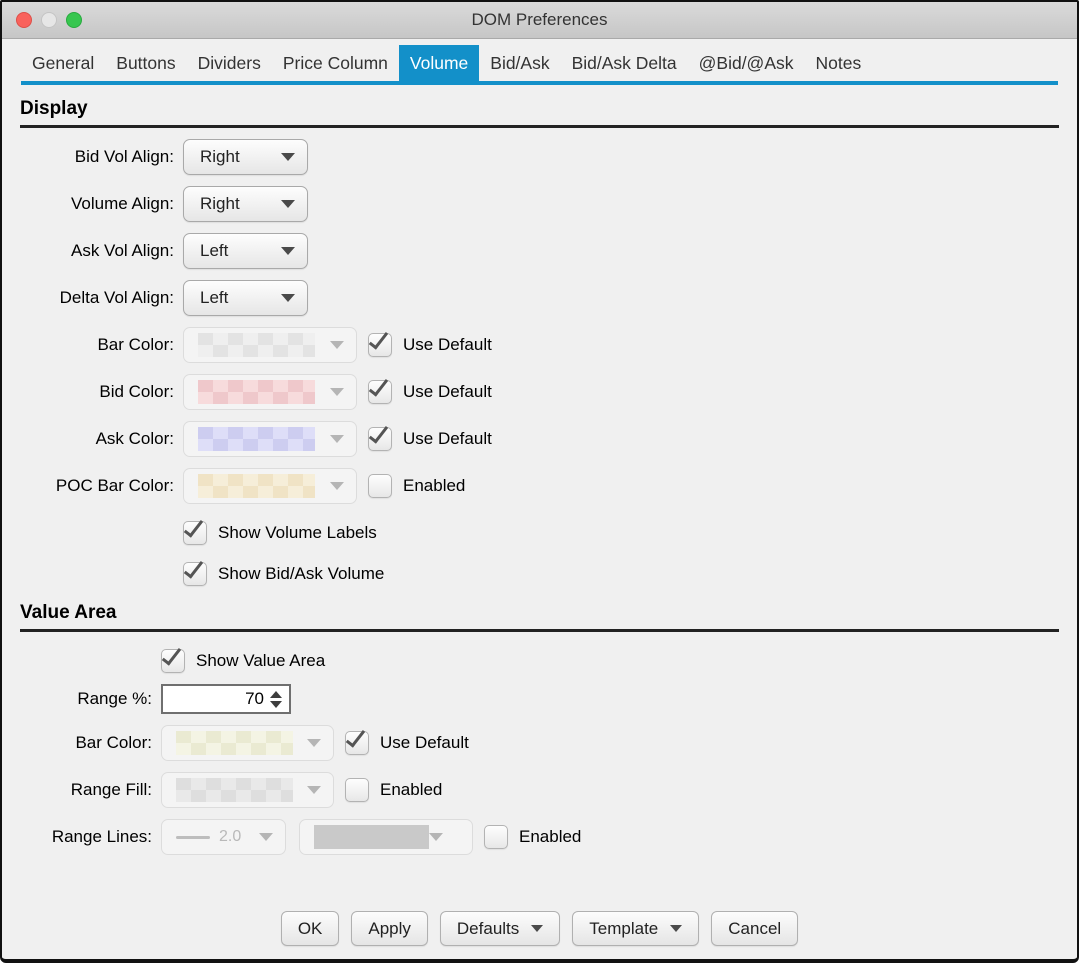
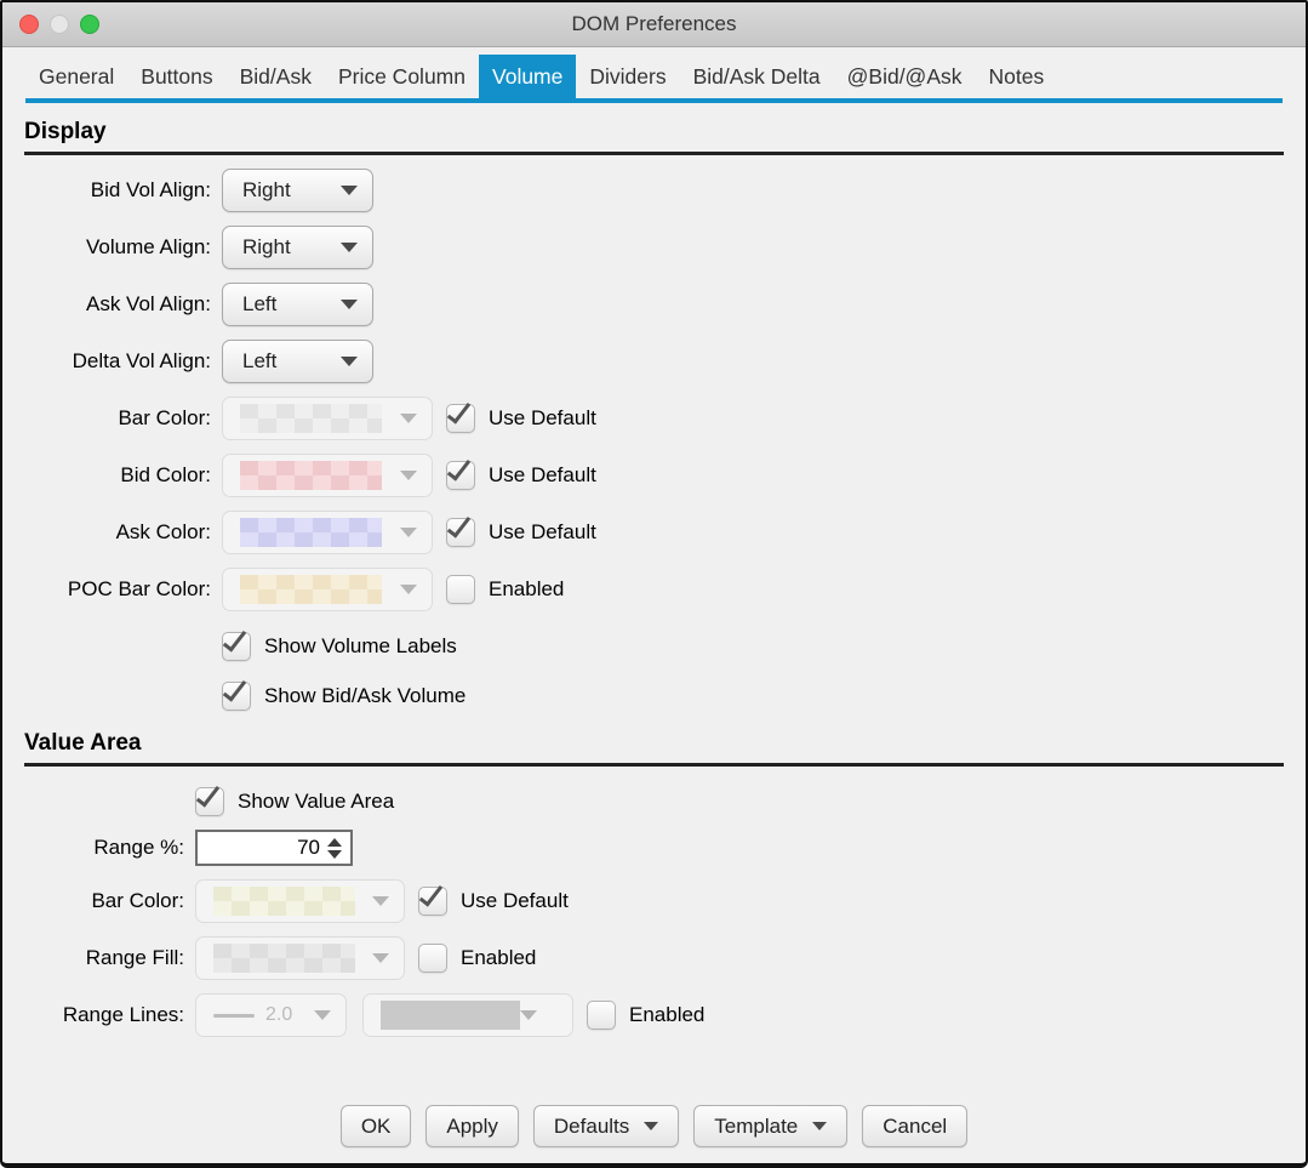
  DOM Preferences
  General
  Buttons
- Dividers
+ Bid/Ask
  Price Column
  Volume
- Bid/Ask
+ Dividers
  Bid/Ask Delta
  @Bid/@Ask
  Notes
  Display
  Bid Vol Align:
  Right
  Volume Align:
  Right
  Ask Vol Align:
  Left
  Delta Vol Align:
  Left
  Bar Color:
  Use Default
  Bid Color:
  Use Default
  Ask Color:
  Use Default
  POC Bar Color:
  Enabled
  Show Volume Labels
  Show Bid/Ask Volume
  Value Area
  Show Value Area
  Range %:
  70
  Bar Color:
  Use Default
  Range Fill:
  Enabled
  Range Lines:
  2.0
  Enabled
  OK
  Apply
  Defaults
  Template
  Cancel
